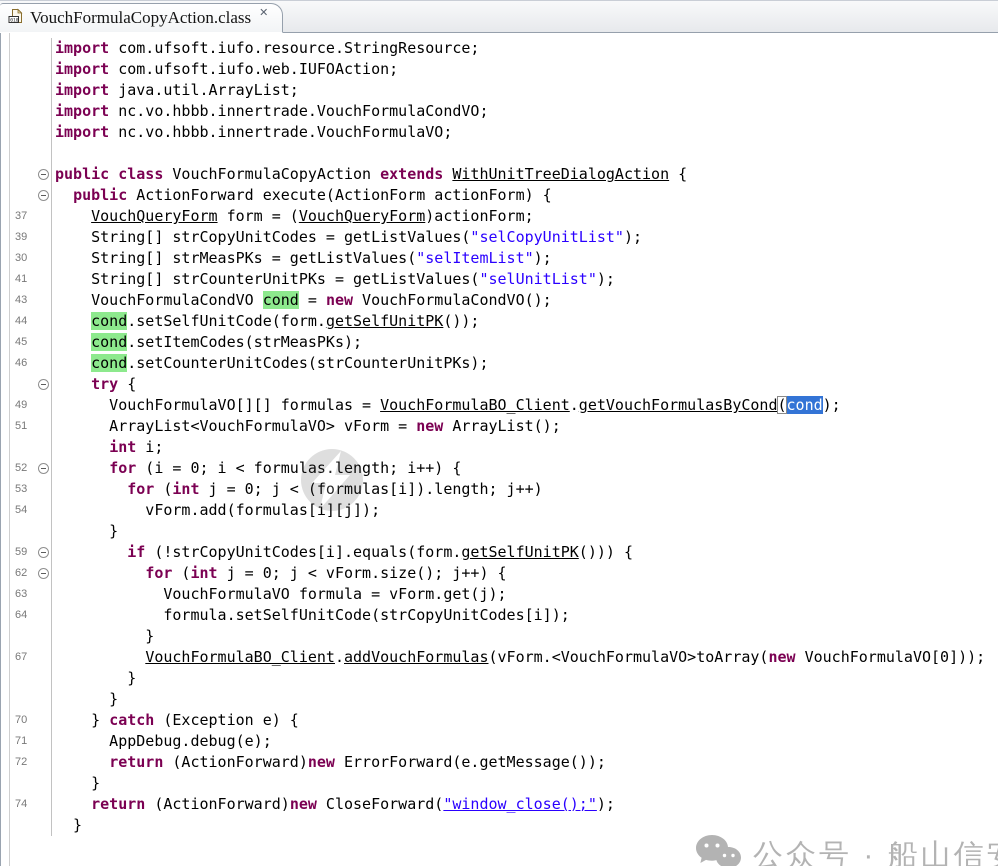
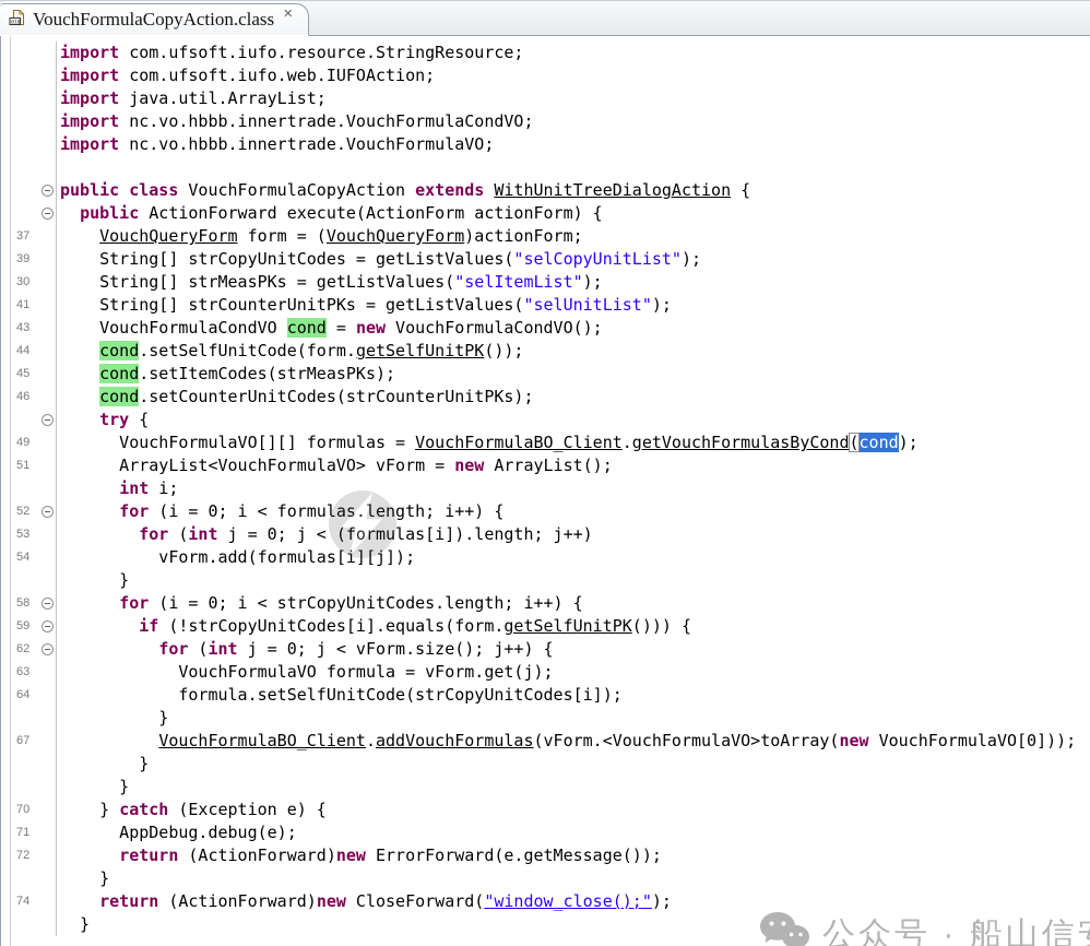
  VouchFormulaCopyAction.class
  ✕
  import com.ufsoft.iufo.resource.StringResource;
  import com.ufsoft.iufo.web.IUFOAction;
  import java.util.ArrayList;
  import nc.vo.hbbb.innertrade.VouchFormulaCondVO;
  import nc.vo.hbbb.innertrade.VouchFormulaVO;
  public class VouchFormulaCopyAction extends WithUnitTreeDialogAction {
  public ActionForward execute(ActionForm actionForm) {
  37
  VouchQueryForm form = (VouchQueryForm)actionForm;
  39
  String[] strCopyUnitCodes = getListValues("selCopyUnitList");
  30
  String[] strMeasPKs = getListValues("selItemList");
  41
  String[] strCounterUnitPKs = getListValues("selUnitList");
  43
  VouchFormulaCondVO cond = new VouchFormulaCondVO();
  44
  cond.setSelfUnitCode(form.getSelfUnitPK());
  45
  cond.setItemCodes(strMeasPKs);
  46
  cond.setCounterUnitCodes(strCounterUnitPKs);
  try {
  49
  VouchFormulaVO[][] formulas = VouchFormulaBO_Client.getVouchFormulasByCond(cond);
  51
  ArrayList<VouchFormulaVO> vForm = new ArrayList();
  int i;
  52
  for (i = 0; i < formulas.length; i++) {
  53
  for (int j = 0; j < (formulas[i]).length; j++)
  54
  vForm.add(formulas[i][j]);
  }
+ 58
+ for (i = 0; i < strCopyUnitCodes.length; i++) {
  59
  if (!strCopyUnitCodes[i].equals(form.getSelfUnitPK())) {
  62
  for (int j = 0; j < vForm.size(); j++) {
  63
  VouchFormulaVO formula = vForm.get(j);
  64
  formula.setSelfUnitCode(strCopyUnitCodes[i]);
  }
  67
  VouchFormulaBO_Client.addVouchFormulas(vForm.<VouchFormulaVO>toArray(new VouchFormulaVO[0]));
  }
  }
  70
  } catch (Exception e) {
  71
  AppDebug.debug(e);
  72
  return (ActionForward)new ErrorForward(e.getMessage());
  }
  74
  return (ActionForward)new CloseForward("window_close();");
  }
  公众号 · 船山信
